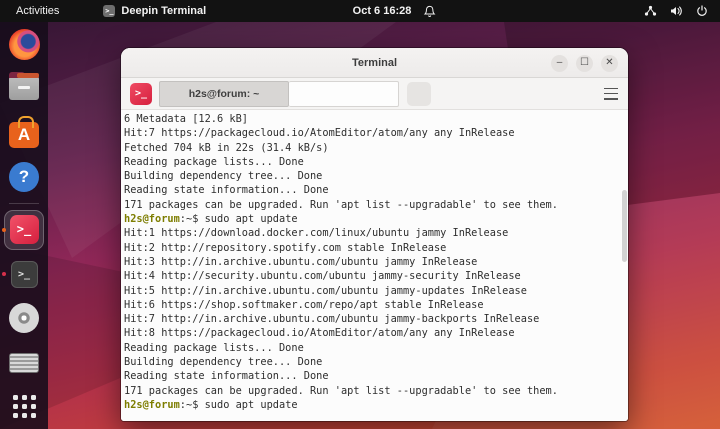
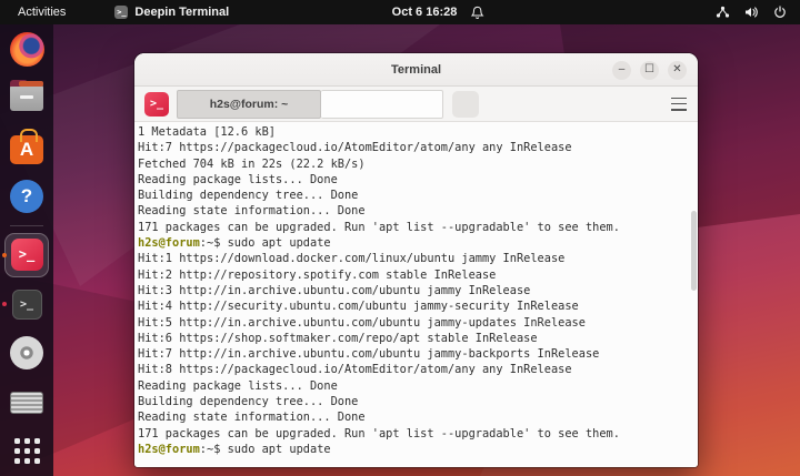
  Activities
  >_
  Deepin Terminal
  Oct 6 16:28
  A
  ?
  >_
  >_
  Terminal
  –
  ☐
  ✕
  >_
  h2s@forum: ~
- 6 Metadata [12.6 kB]
+ 1 Metadata [12.6 kB]
  Hit:7 https://packagecloud.io/AtomEditor/atom/any any InRelease
- Fetched 704 kB in 22s (31.4 kB/s)
+ Fetched 704 kB in 22s (22.2 kB/s)
  Reading package lists... Done
  Building dependency tree... Done
  Reading state information... Done
  171 packages can be upgraded. Run 'apt list --upgradable' to see them.
  h2s@forum:~$ sudo apt update
  Hit:1 https://download.docker.com/linux/ubuntu jammy InRelease
  Hit:2 http://repository.spotify.com stable InRelease
  Hit:3 http://in.archive.ubuntu.com/ubuntu jammy InRelease
  Hit:4 http://security.ubuntu.com/ubuntu jammy-security InRelease
  Hit:5 http://in.archive.ubuntu.com/ubuntu jammy-updates InRelease
  Hit:6 https://shop.softmaker.com/repo/apt stable InRelease
  Hit:7 http://in.archive.ubuntu.com/ubuntu jammy-backports InRelease
  Hit:8 https://packagecloud.io/AtomEditor/atom/any any InRelease
  Reading package lists... Done
  Building dependency tree... Done
  Reading state information... Done
  171 packages can be upgraded. Run 'apt list --upgradable' to see them.
  h2s@forum:~$ sudo apt update
